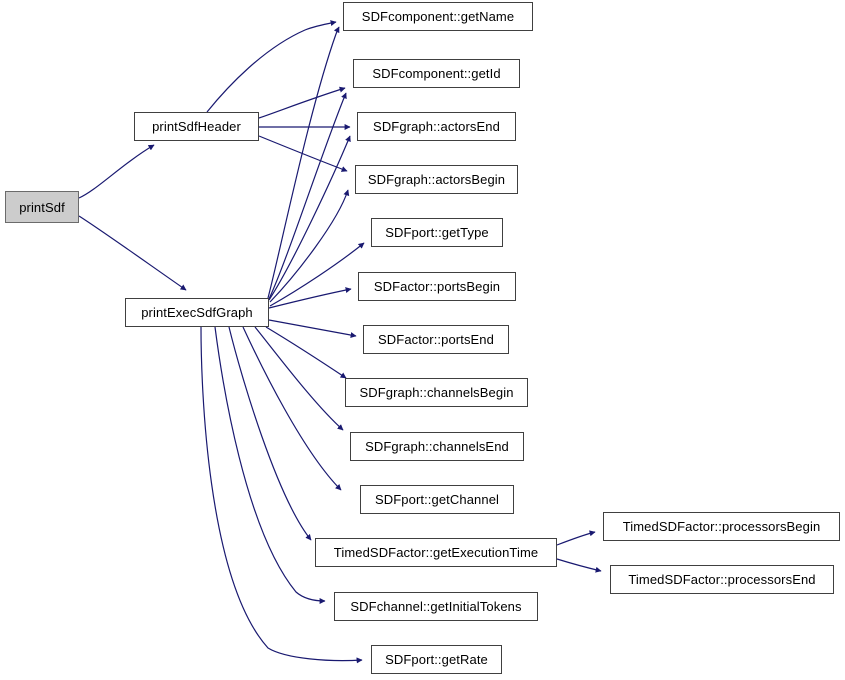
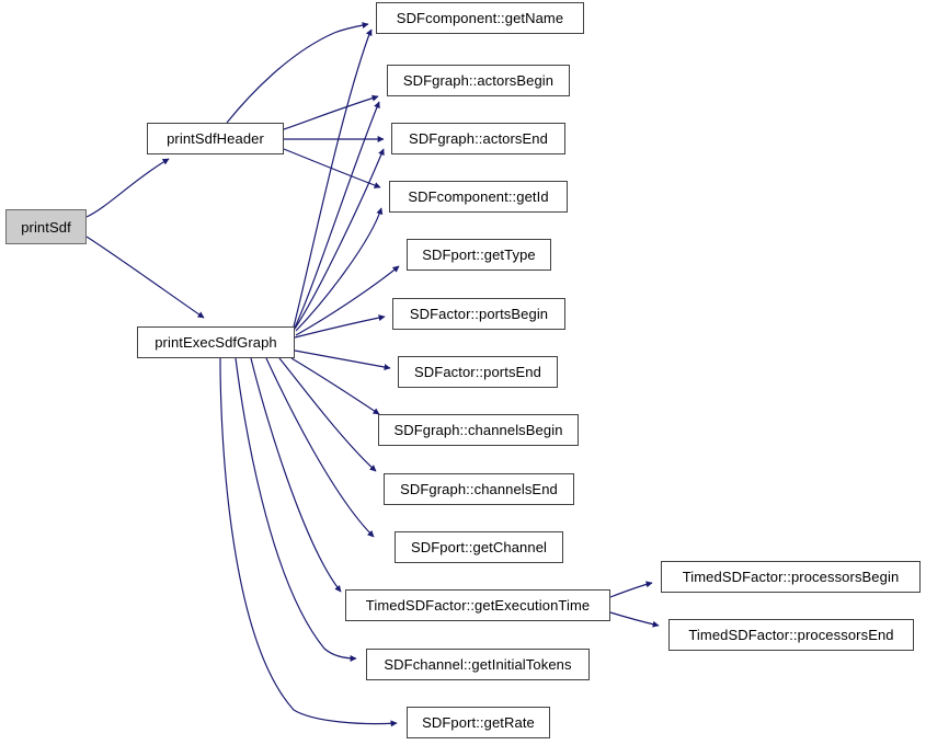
  printSdf
  printSdfHeader
  printExecSdfGraph
  SDFcomponent::getName
- SDFcomponent::getId
+ SDFgraph::actorsBegin
  SDFgraph::actorsEnd
- SDFgraph::actorsBegin
+ SDFcomponent::getId
  SDFport::getType
  SDFactor::portsBegin
  SDFactor::portsEnd
  SDFgraph::channelsBegin
  SDFgraph::channelsEnd
  SDFport::getChannel
  TimedSDFactor::getExecutionTime
  SDFchannel::getInitialTokens
  SDFport::getRate
  TimedSDFactor::processorsBegin
  TimedSDFactor::processorsEnd
